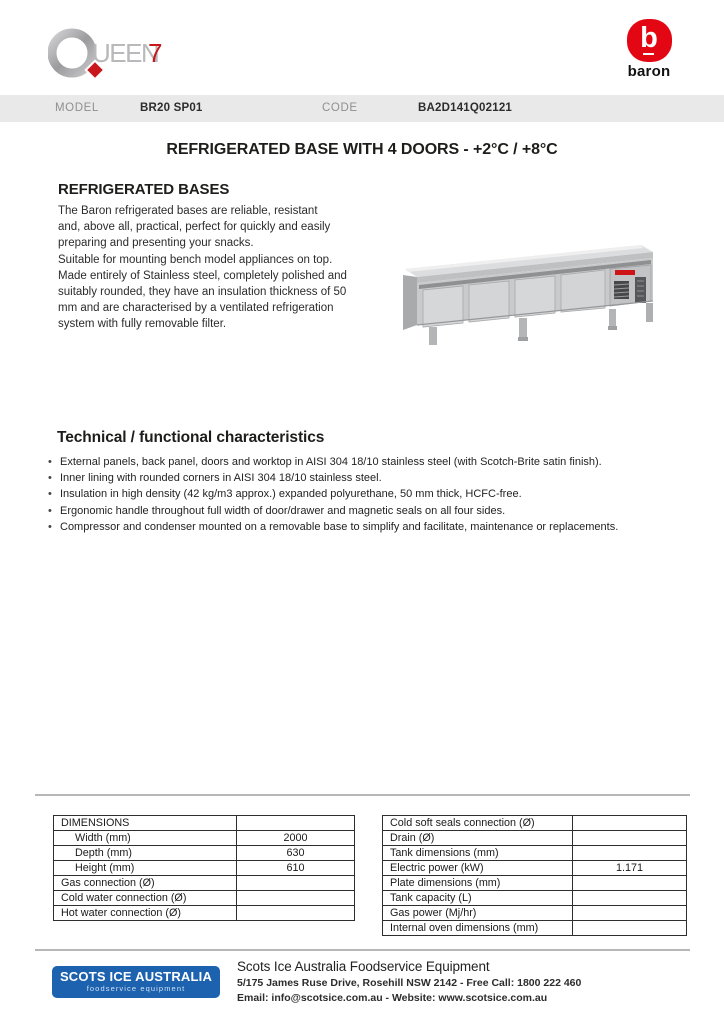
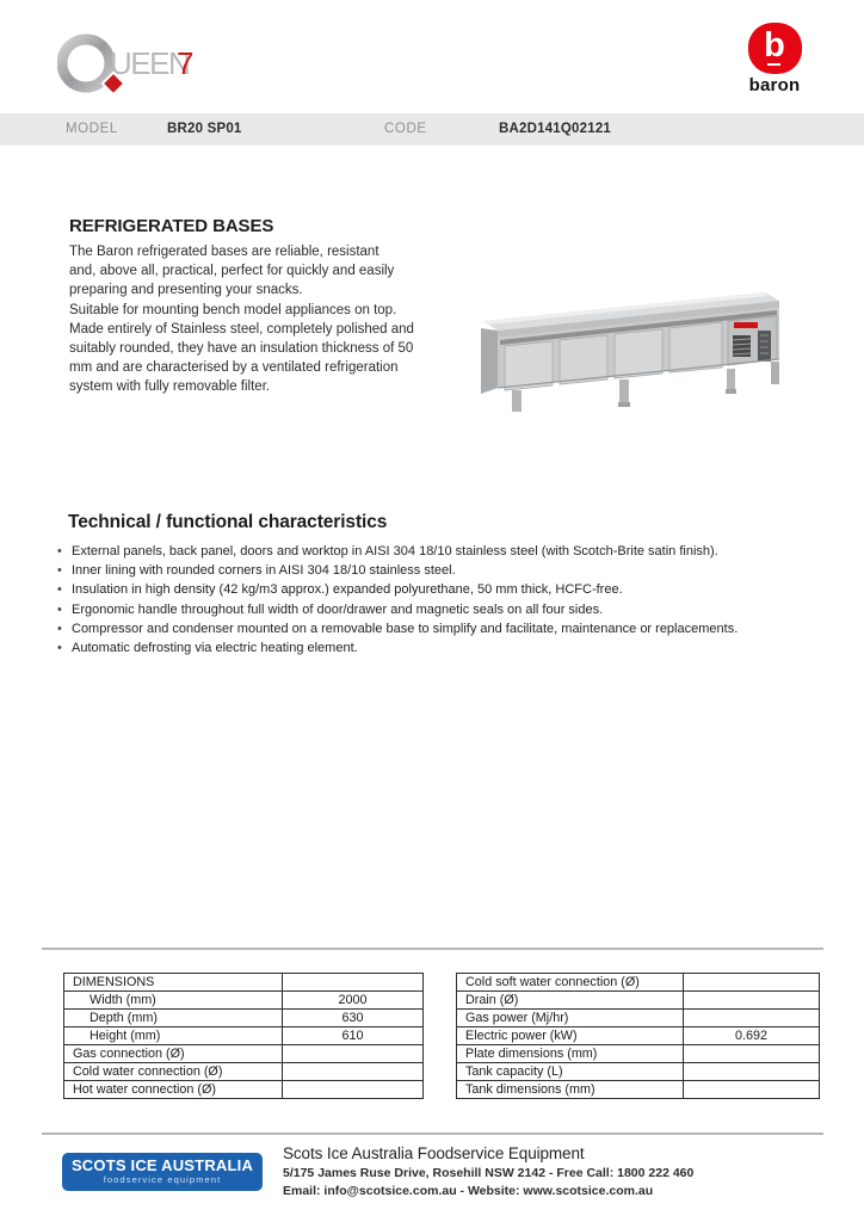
  UEEN
  7
  b
  baron
  MODEL
  BR20 SP01
  CODE
  BA2D141Q02121
- REFRIGERATED BASE WITH 4 DOORS - +2°C / +8°C
  REFRIGERATED BASES
  The Baron refrigerated bases are reliable, resistant
  and, above all, practical, perfect for quickly and easily
  preparing and presenting your snacks.
  Suitable for mounting bench model appliances on top.
  Made entirely of Stainless steel, completely polished and
  suitably rounded, they have an insulation thickness of 50
  mm and are characterised by a ventilated refrigeration
  system with fully removable filter.
  Technical / functional characteristics
  External panels, back panel, doors and worktop in AISI 304 18/10 stainless steel (with Scotch-Brite satin finish).
  Inner lining with rounded corners in AISI 304 18/10 stainless steel.
  Insulation in high density (42 kg/m3 approx.) expanded polyurethane, 50 mm thick, HCFC-free.
  Ergonomic handle throughout full width of door/drawer and magnetic seals on all four sides.
  Compressor and condenser mounted on a removable base to simplify and facilitate, maintenance or replacements.
+ Automatic defrosting via electric heating element.
  DIMENSIONS
  Width (mm)	2000
  Depth (mm)	630
  Height (mm)	610
  Gas connection (Ø)
  Cold water connection (Ø)
  Hot water connection (Ø)
- Cold soft seals connection (Ø)
+ Cold soft water connection (Ø)
  Drain (Ø)
- Tank dimensions (mm)
+ Gas power (Mj/hr)
- Electric power (kW)	1.171
+ Electric power (kW)	0.692
  Plate dimensions (mm)
  Tank capacity (L)
- Gas power (Mj/hr)
+ Tank dimensions (mm)
- Internal oven dimensions (mm)
  SCOTS ICE AUSTRALIA
  foodservice equipment
  Scots Ice Australia Foodservice Equipment
  5/175 James Ruse Drive, Rosehill NSW 2142 - Free Call: 1800 222 460
  Email: info@scotsice.com.au - Website: www.scotsice.com.au
